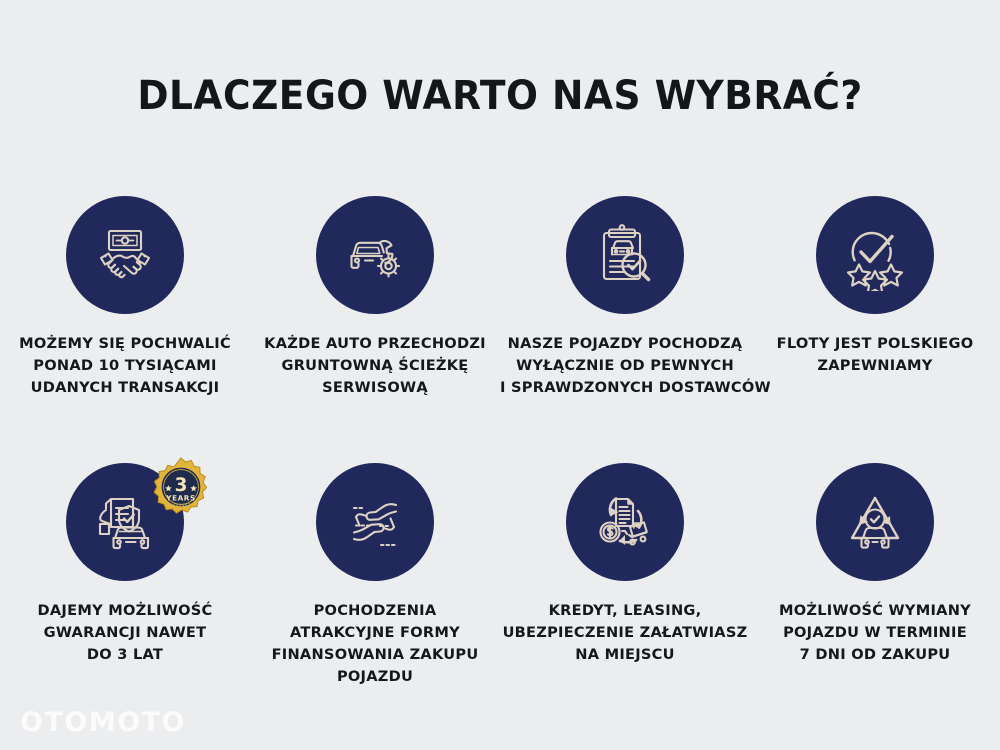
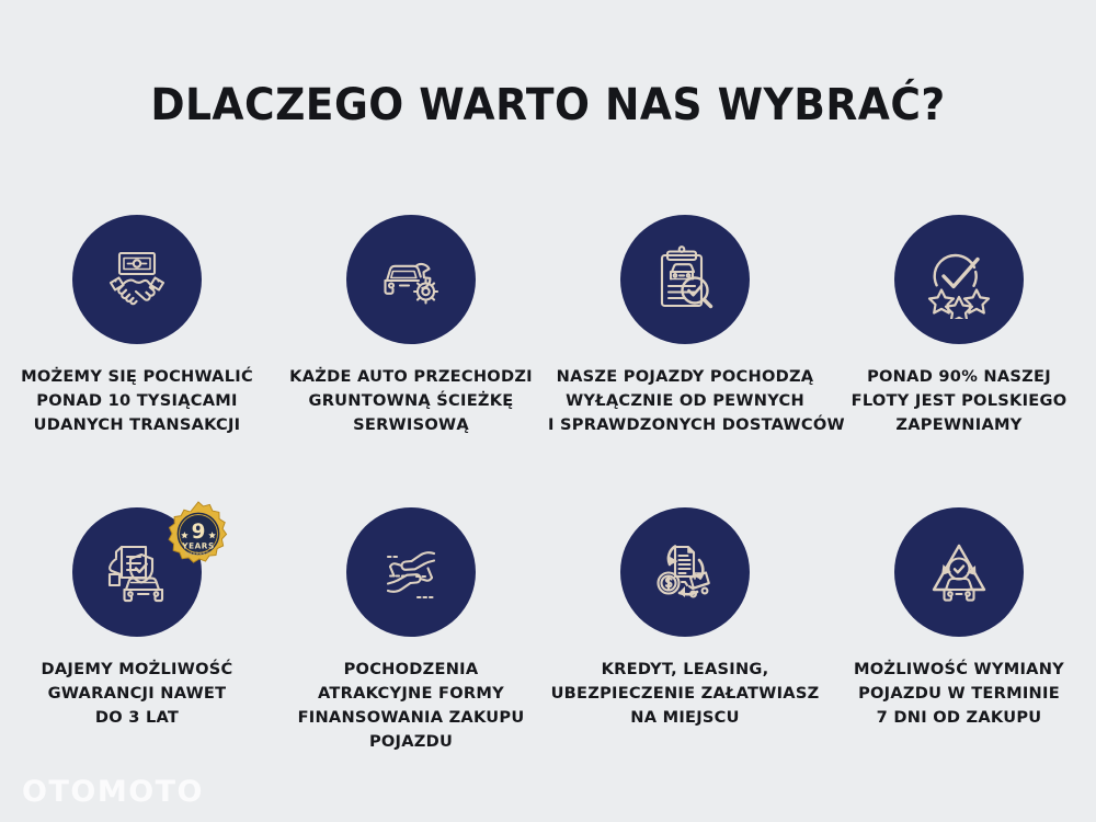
  DLACZEGO WARTO NAS WYBRAĆ?
  MOŻEMY SIĘ POCHWALIĆ
  PONAD 10 TYSIĄCAMI
  UDANYCH TRANSAKCJI
  KAŻDE AUTO PRZECHODZI
  GRUNTOWNĄ ŚCIEŻKĘ
  SERWISOWĄ
  NASZE POJAZDY POCHODZĄ
  WYŁĄCZNIE OD PEWNYCH
  I SPRAWDZONYCH DOSTAWCÓ
+ PONAD 90% NASZEJ
  FLOTY JEST POLSKIEGO
  ZAPEWNIAMY
- 3
+ 9
  YEARS
  DAJEMY MOŻLIWOŚĆ
  GWARANCJI NAWET
  DO 3 LAT
  POCHODZENIA
  ATRAKCYJNE FORMY
  FINANSOWANIA ZAKUPU
  POJAZDU
  KREDYT, LEASING,
  UBEZPIECZENIE ZAŁATWIASZ
  NA MIEJSCU
  MOŻLIWOŚĆ WYMIANY
  POJAZDU W TERMINIE
  7 DNI OD ZAKUPU
